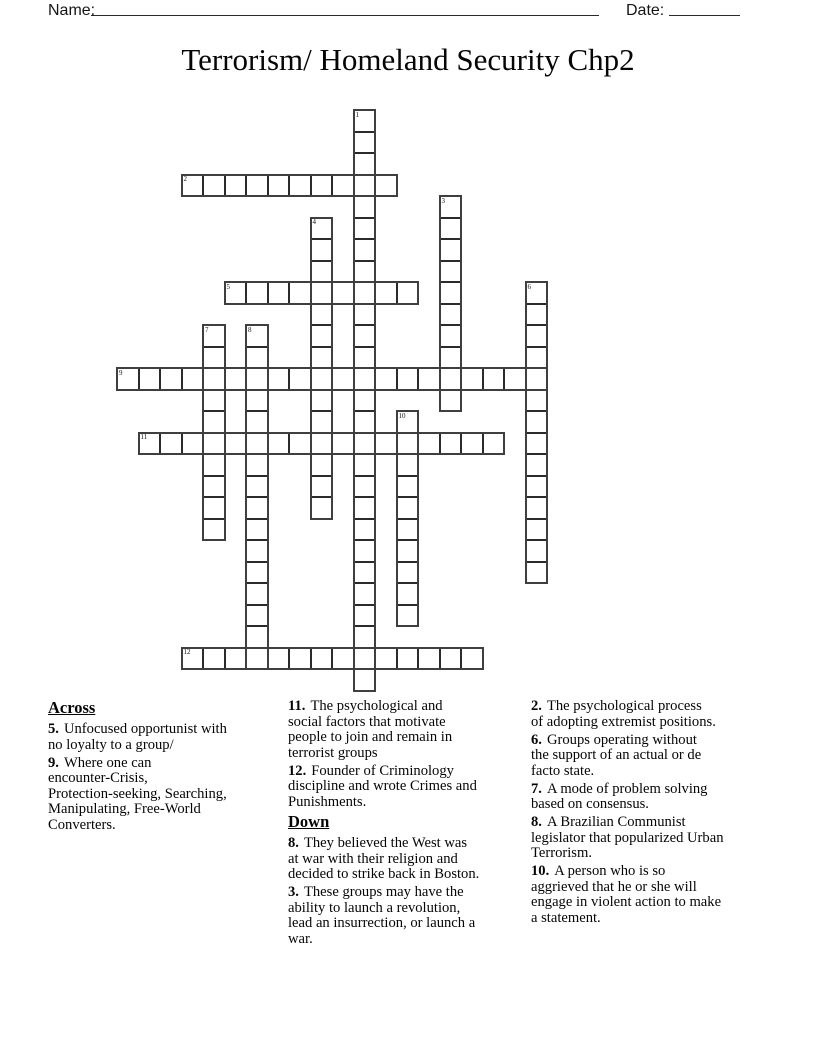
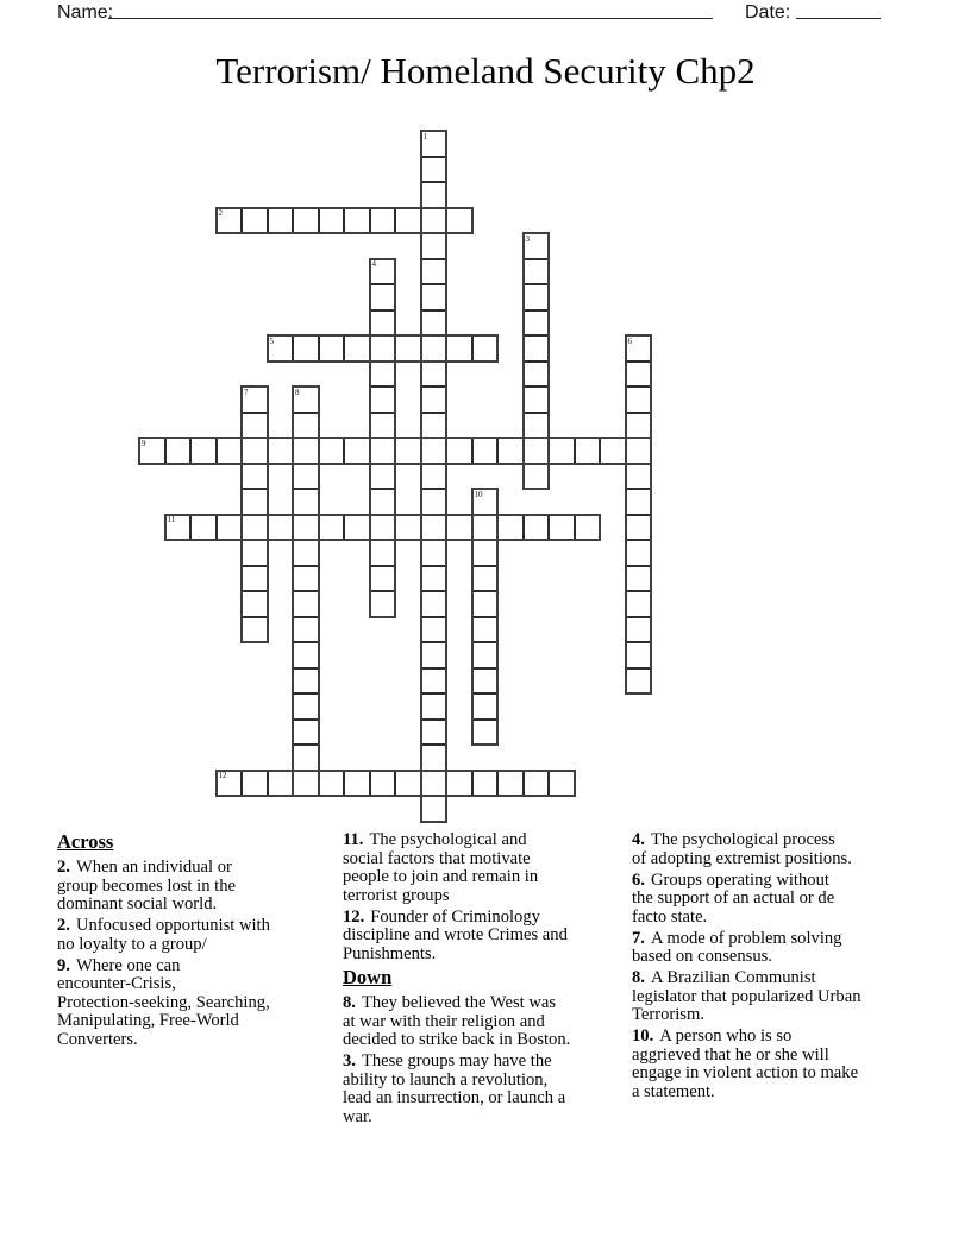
  Name:
  Date:
  Terrorism/ Homeland Security Chp2
  1
  2
  3
  4
  5
  6
  7
  8
  9
  10
  11
  12
  Across
+ 2. When an individual or
+ group becomes lost in the
+ dominant social world.
- 5. Unfocused opportunist with
+ 2. Unfocused opportunist with
  no loyalty to a group/
  9. Where one can
  encounter-Crisis,
  Protection-seeking, Searching,
  Manipulating, Free-World
  Converters.
  11. The psychological and
  social factors that motivate
  people to join and remain in
  terrorist groups
  12. Founder of Criminology
  discipline and wrote Crimes and
  Punishments.
  Down
  8. They believed the West was
  at war with their religion and
  decided to strike back in Boston.
  3. These groups may have the
  ability to launch a revolution,
  lead an insurrection, or launch a
  war.
- 2. The psychological process
+ 4. The psychological process
  of adopting extremist positions.
  6. Groups operating without
  the support of an actual or de
  facto state.
  7. A mode of problem solving
  based on consensus.
  8. A Brazilian Communist
  legislator that popularized Urban
  Terrorism.
  10. A person who is so
  aggrieved that he or she will
  engage in violent action to make
  a statement.
